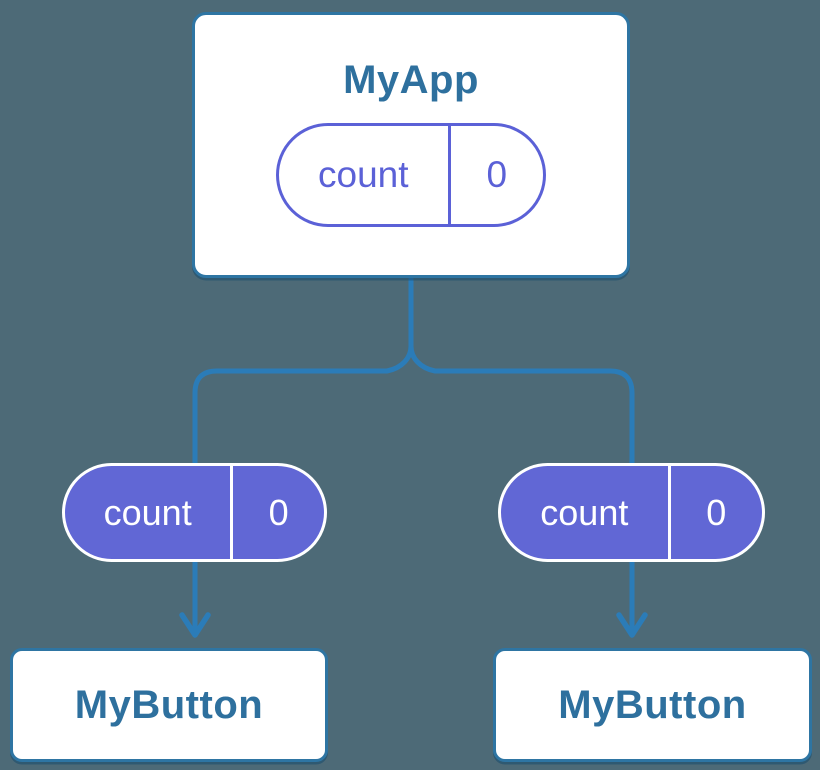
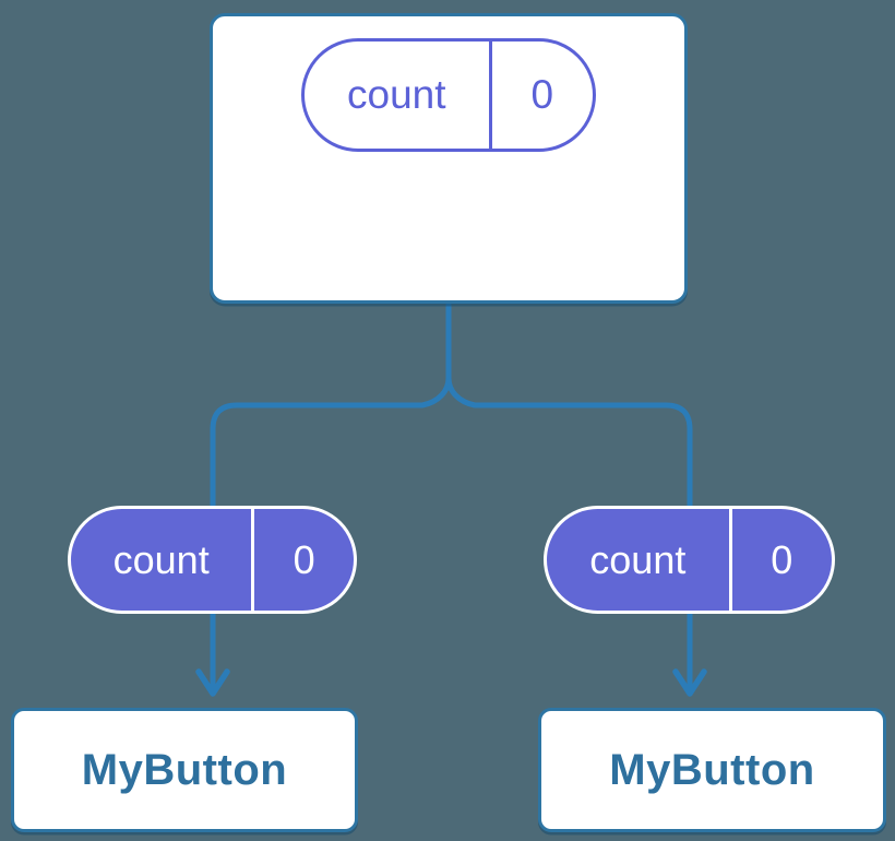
- MyApp
  count
  0
  count
  0
  count
  0
  MyButton
  MyButton
